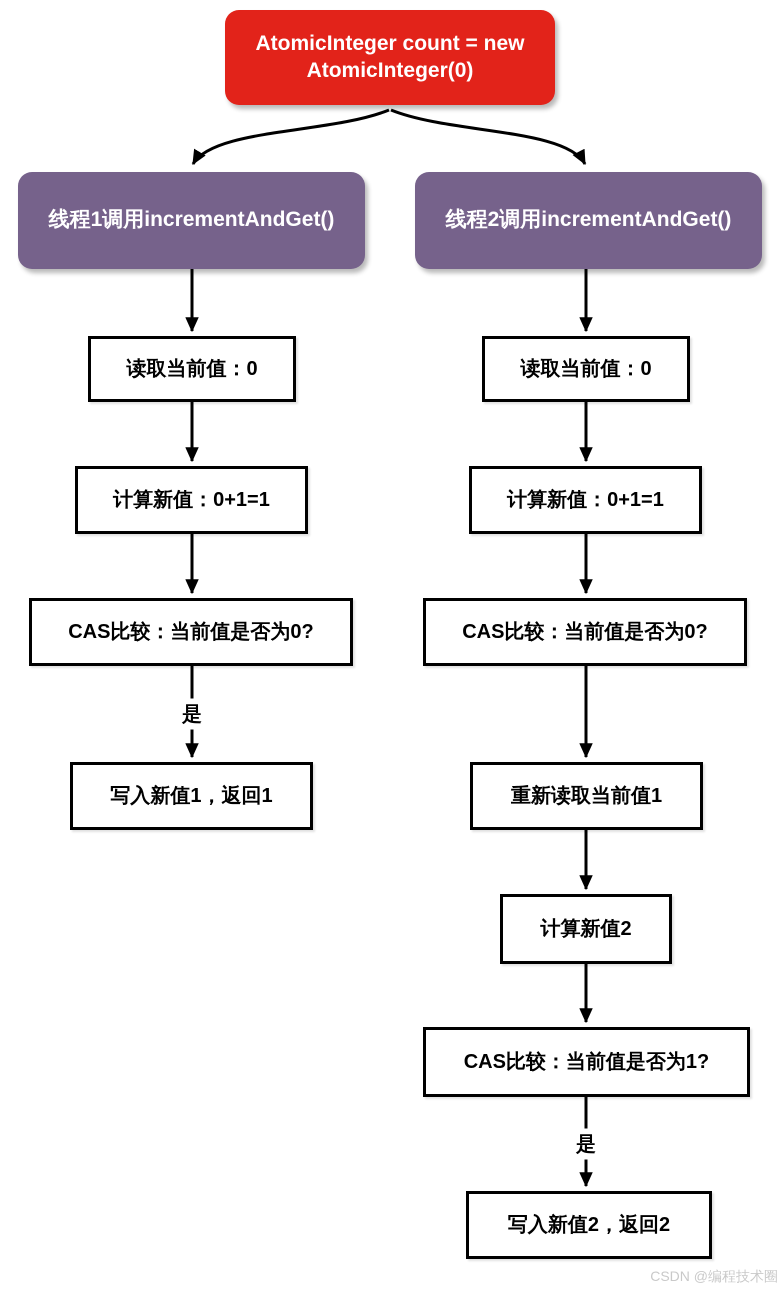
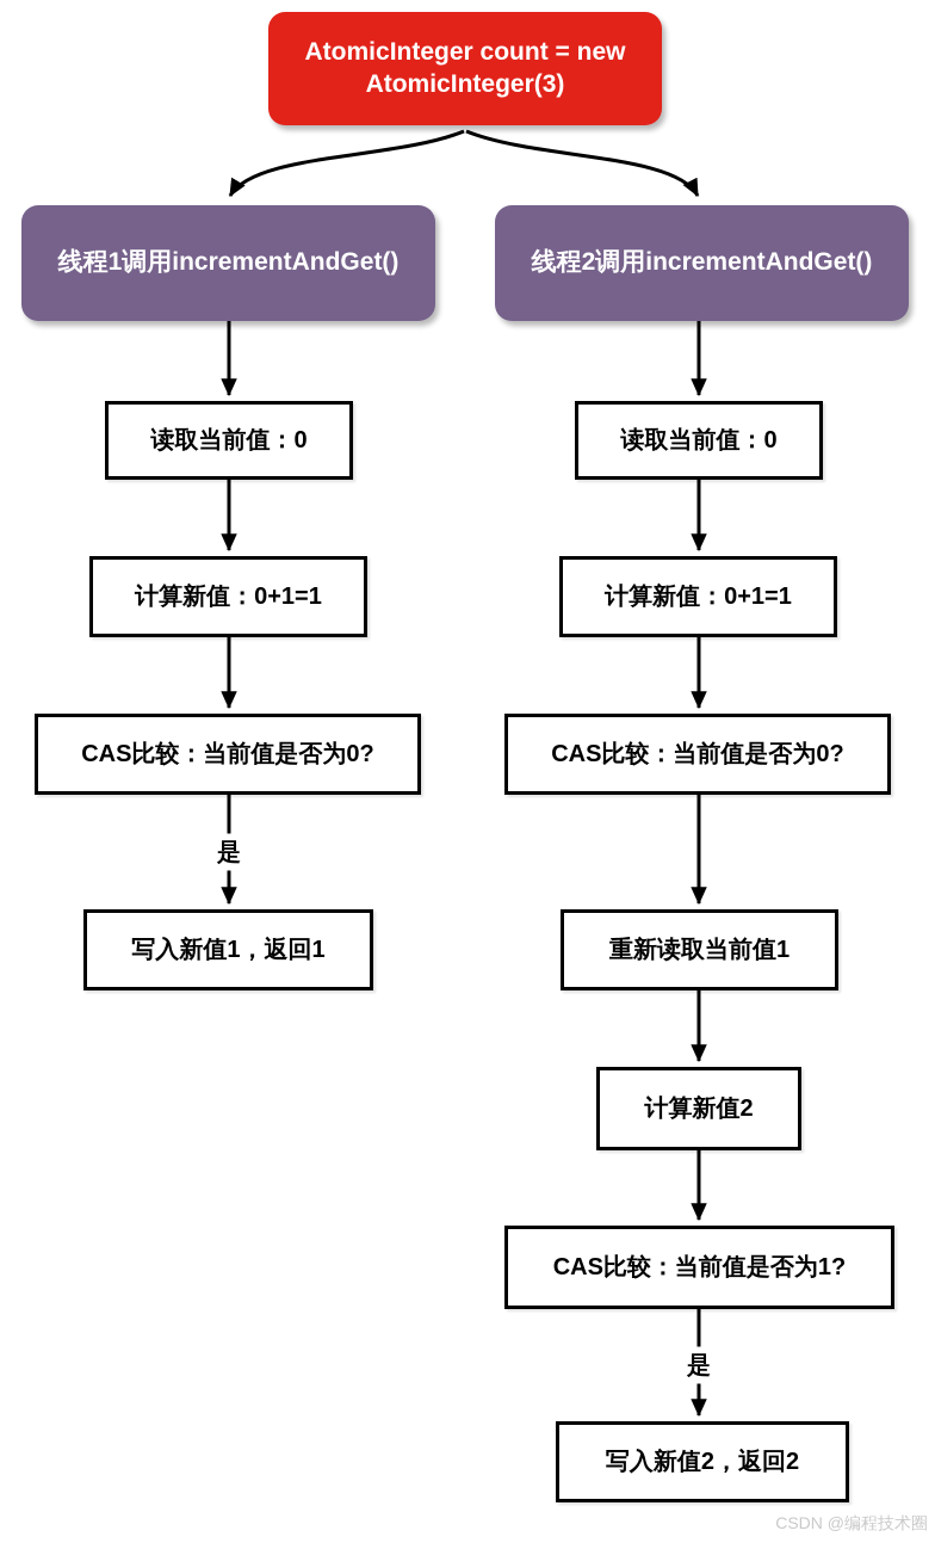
- AtomicInteger count = new AtomicInteger(0)
+ AtomicInteger count = new AtomicInteger(3)
  线程1调用incrementAndGet()
  线程2调用incrementAndGet()
  读取当前值：0
  计算新值：0+1=1
  CAS比较：当前值是否为0?
  写入新值1，返回1
  读取当前值：0
  计算新值：0+1=1
  CAS比较：当前值是否为0?
  重新读取当前值1
  计算新值2
  CAS比较：当前值是否为1?
  写入新值2，返回2
  是
  是
  CSDN @编程技术圈
